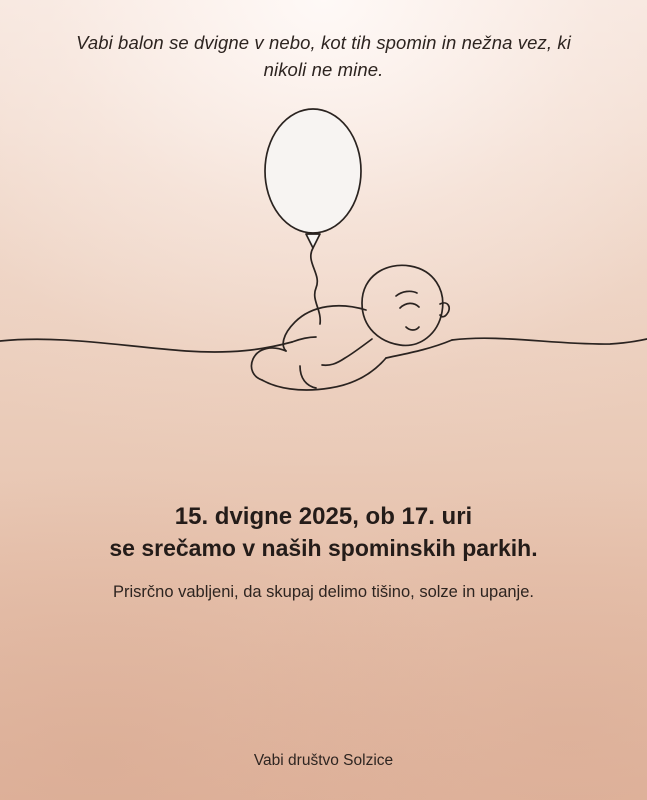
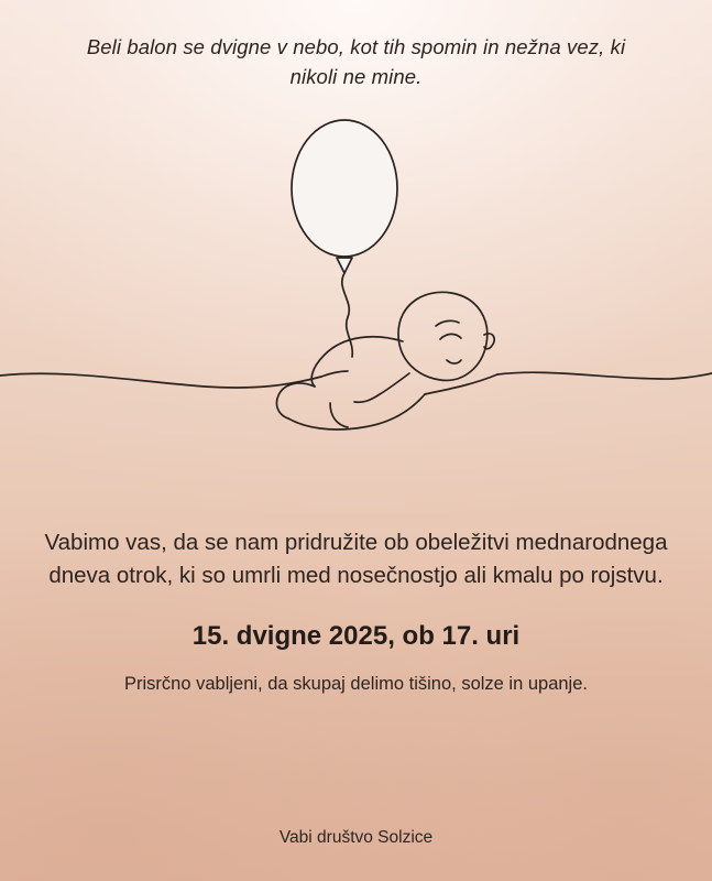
- Vabi balon se dvigne v nebo, kot tih spomin in nežna vez, ki nikoli ne mine.
+ Beli balon se dvigne v nebo, kot tih spomin in nežna vez, ki nikoli ne mine.
+ Vabimo vas, da se nam pridružite ob obeležitvi mednarodnega dneva otrok, ki so umrli med nosečnostjo ali kmalu po rojstvu.
  15. dvigne 2025, ob 17. uri
- se srečamo v naših spominskih parkih.
  Prisrčno vabljeni, da skupaj delimo tišino, solze in upanje.
  Vabi društvo Solzice
